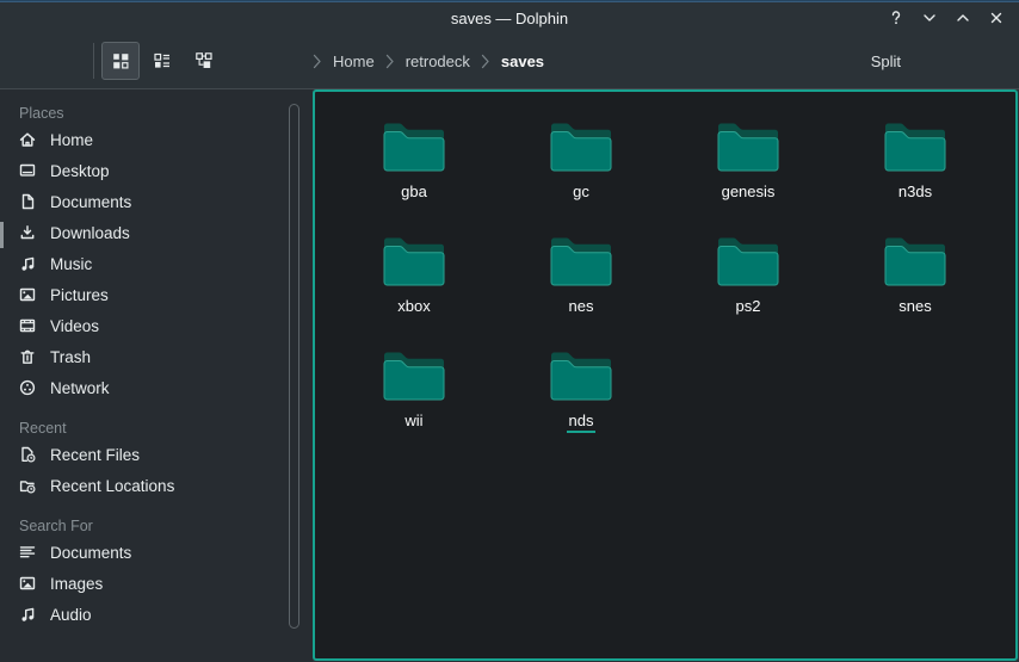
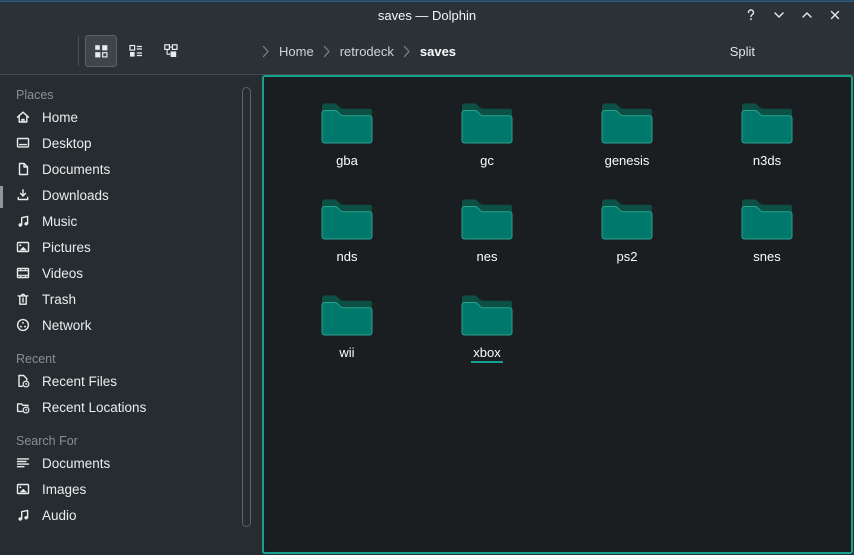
  saves — Dolphin
  Home
  retrodeck
  saves
  Split
  Places
  Home
  Desktop
  Documents
  Downloads
  Music
  Pictures
  Videos
  Trash
  Network
  Recent
  Recent Files
  Recent Locations
  Search For
  Documents
  Images
  Audio
  gba
  gc
  genesis
  n3ds
- xbox
+ nds
  nes
  ps2
  snes
  wii
- nds
+ xbox
